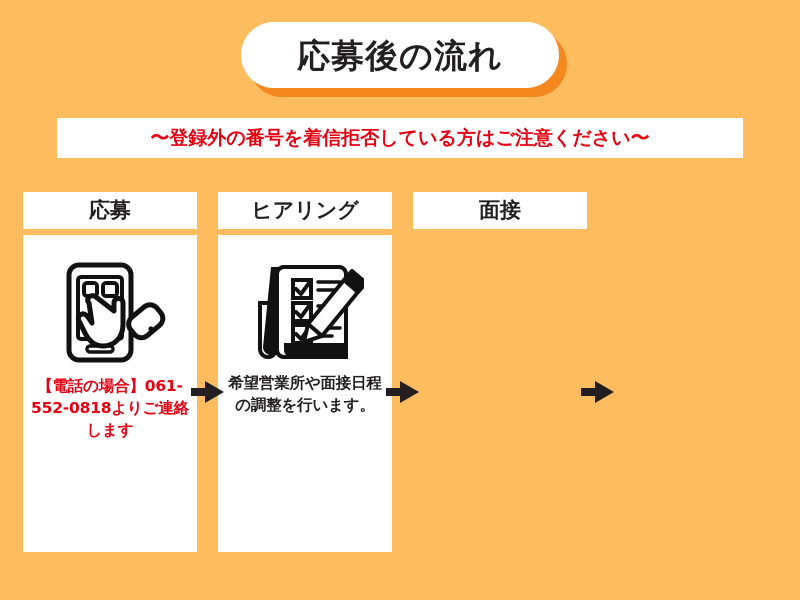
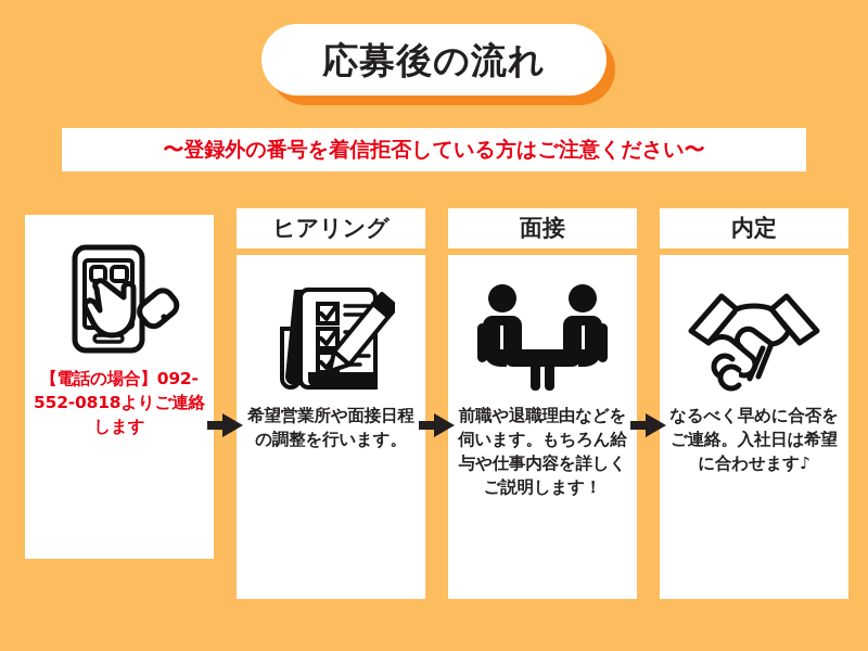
  応募後の流れ
  〜登録外の番号を着信拒否している方はご注意ください〜
- 応募
- 【電話の場合】061-552-0818よりご連絡します
+ 【電話の場合】092-552-0818よりご連絡します
  ヒアリング
  希望営業所や面接日程の調整を行います。
  面接
+ 前職や退職理由などを伺います。もちろん給与や仕事内容を詳しくご説明します！
+ 内定
+ なるべく早めに合否をご連絡。入社日は希望に合わせます♪
